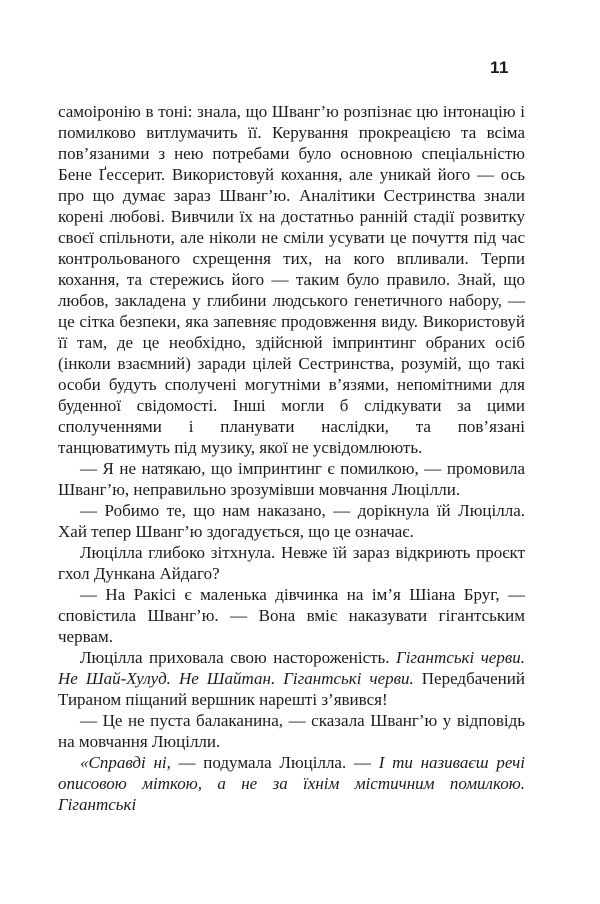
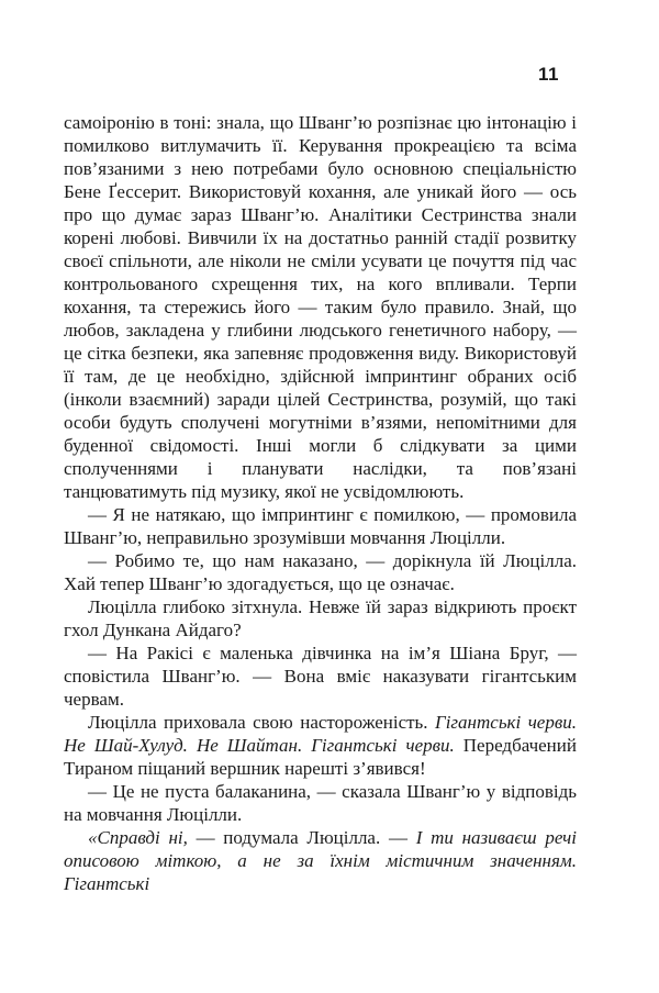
  11
  самоіронію в тоні: знала, що Шванг’ю розпізнає цю інтонацію і помилково витлумачить її. Керування прокреацією та всіма пов’язаними з нею потребами було основною спеціальністю Бене Ґессерит. Використовуй кохання, але уникай його — ось про що думає зараз Шванг’ю. Аналітики Сестринства знали корені любові. Вивчили їх на достатньо ранній стадії розвитку своєї спільноти, але ніколи не сміли усувати це почуття під час контрольованого схрещення тих, на кого впливали. Терпи кохання, та стережись його — таким було правило. Знай, що любов, закладена у глибини людського генетичного набору, — це сітка безпеки, яка запевняє продовження виду. Використовуй її там, де це необхідно, здійснюй імпринтинг обраних осіб (інколи взаємний) заради цілей Сестринства, розумій, що такі особи будуть сполучені могутніми в’язями, непомітними для буденної свідомості. Інші могли б слідкувати за цими сполученнями і планувати наслідки, та пов’язані танцюватимуть під музику, якої не усвідомлюють.
  — Я не натякаю, що імпринтинг є помилкою, — промовила Шванг’ю, неправильно зрозумівши мовчання Люцілли.
  — Робимо те, що нам наказано, — дорікнула їй Люцілла. Хай тепер Шванг’ю здогадується, що це означає.
  Люцілла глибоко зітхнула. Невже їй зараз відкриють проєкт гхол Дункана Айдаго?
  — На Ракісі є маленька дівчинка на ім’я Шіана Бруг, — сповістила Шванг’ю. — Вона вміє наказувати гігантським червам.
  Люцілла приховала свою настороженість. Гігантські черви. Не Шай-Хулуд. Не Шайтан. Гігантські черви. Передбачений Тираном піщаний вершник нарешті з’явився!
  — Це не пуста балаканина, — сказала Шванг’ю у відповідь на мовчання Люцілли.
- «Справді ні, — подумала Люцілла. — І ти називаєш речі описовою міткою, а не за їхнім містичним помилкою. Гігантські
+ «Справді ні, — подумала Люцілла. — І ти називаєш речі описовою міткою, а не за їхнім містичним значенням. Гігантські
